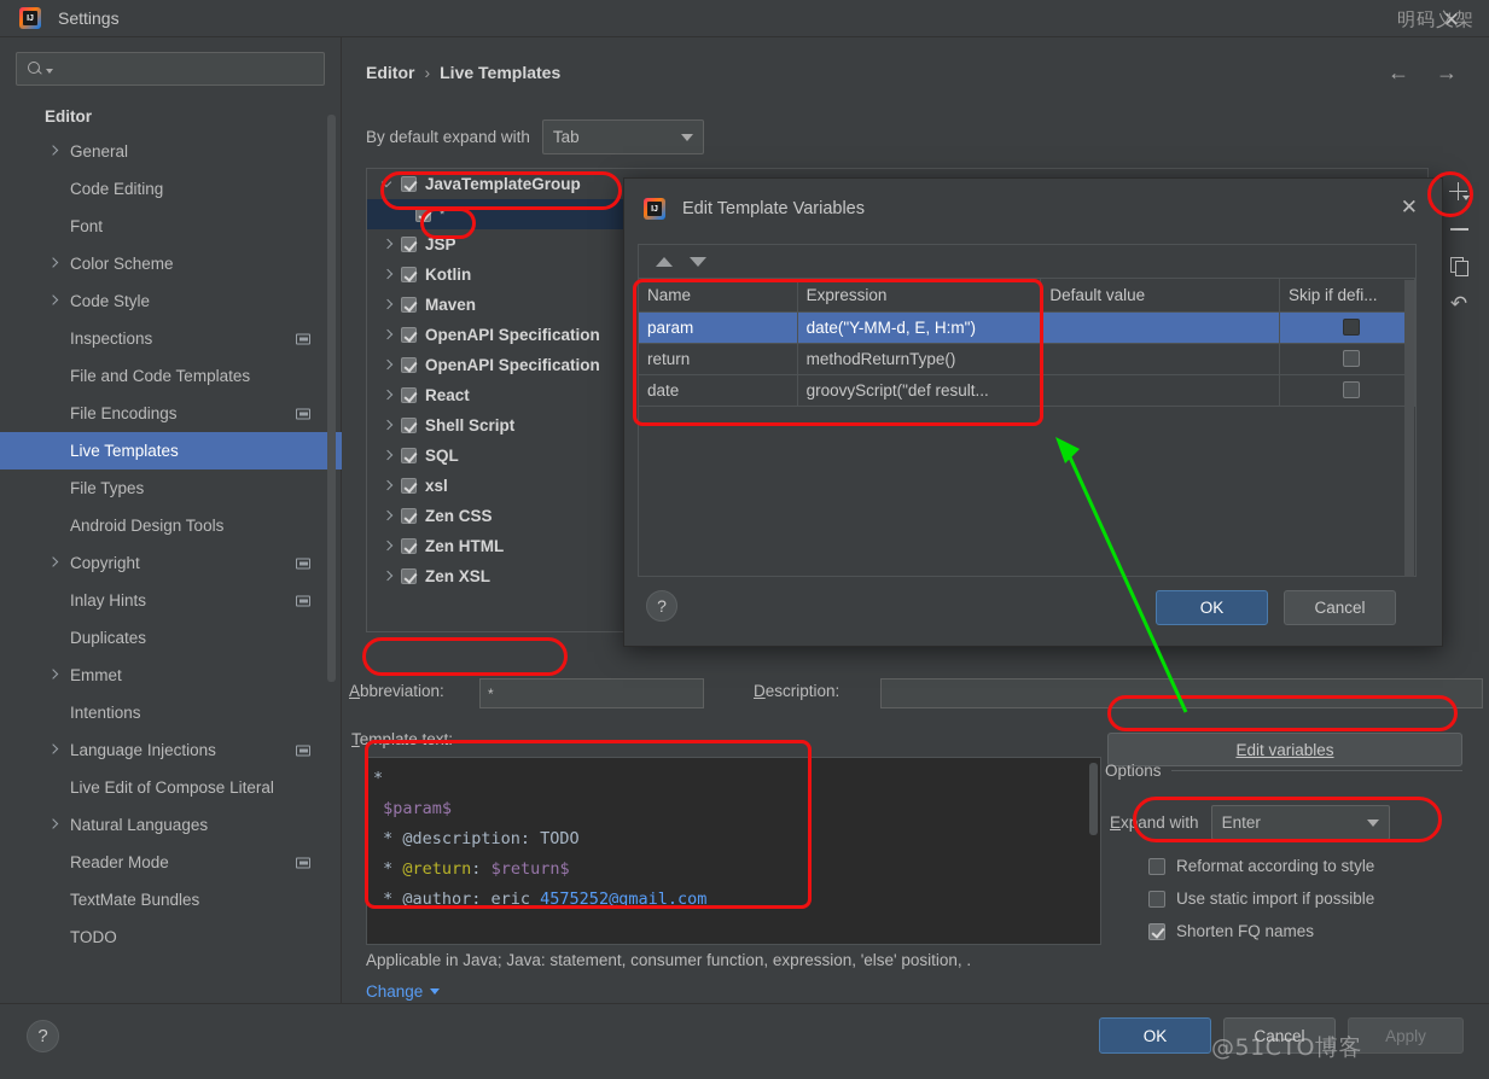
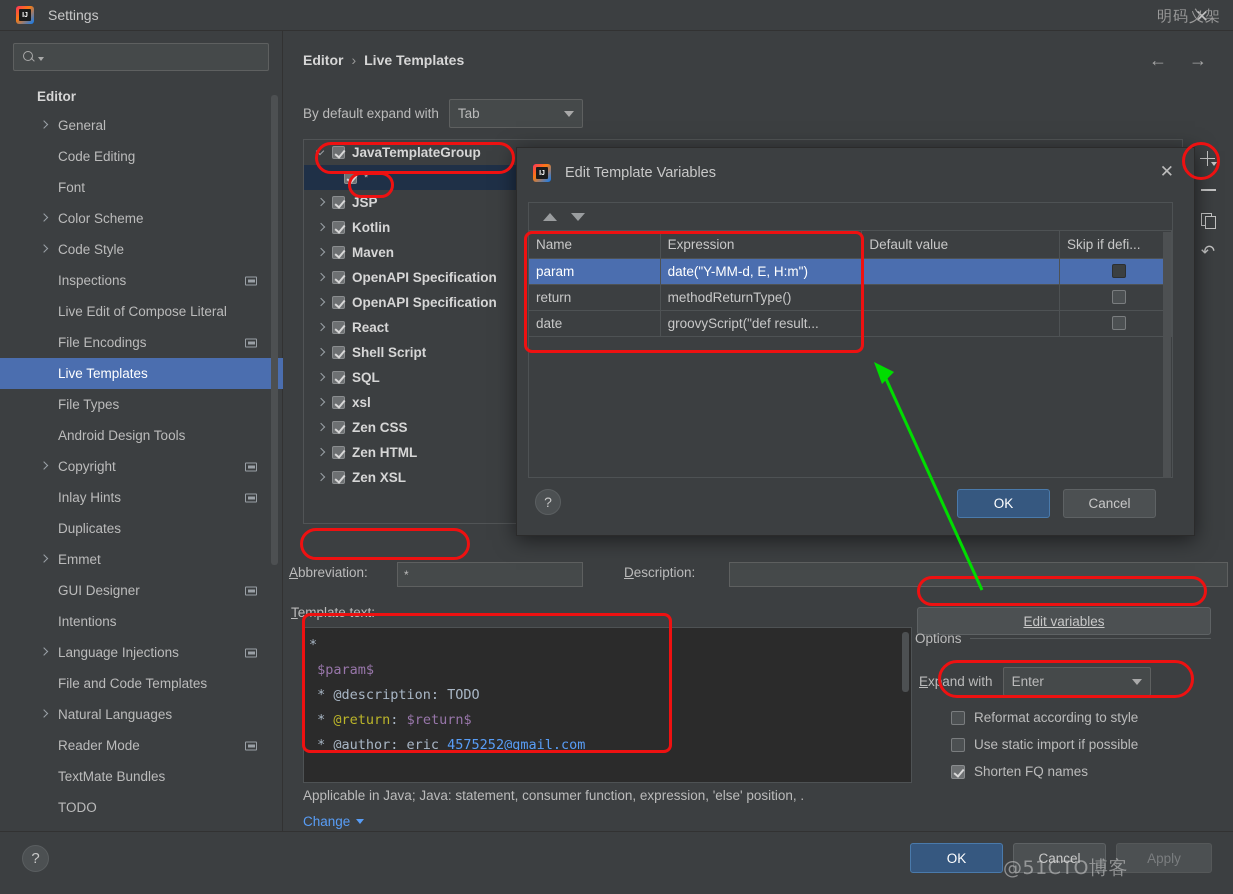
  Settings
  ✕
  明码义架
  Editor
  General
  Code Editing
  Font
  Color Scheme
  Code Style
  Inspections
- File and Code Templates
+ Live Edit of Compose Literal
  File Encodings
  Live Templates
  File Types
  Android Design Tools
  Copyright
  Inlay Hints
  Duplicates
  Emmet
+ GUI Designer
  Intentions
  Language Injections
- Live Edit of Compose Literal
+ File and Code Templates
  Natural Languages
  Reader Mode
  TextMate Bundles
  TODO
  Editor
  ›
  Live Templates
  ←
  →
  By default expand with
  Tab
  JavaTemplateGroup
  *
  JSP
  Kotlin
  Maven
  OpenAPI Specification
  OpenAPI Specification
  React
  Shell Script
  SQL
  xsl
  Zen CSS
  Zen HTML
  Zen XSL
  ↶
  Abbreviation:
  *
  Description:
  Template text:
  *
  $param$
  * @description: TODO
  * @return: $return$
  * @author: eric 4575252@gmail.com
  Applicable in Java; Java: statement, consumer function, expression, 'else' position, .
  Change
  Edit variables
  Options
  Expand with
  Enter
  Reformat according to style
  Use static import if possible
  Shorten FQ names
  ?
  OK
  Cancel
  Apply
  @51CTO博客
  Edit Template Variables
  ✕
  Name	Expression	Default value	Skip if defi...
  param	date("Y-MM-d, E, H:m")
  return	methodReturnType()
  date	groovyScript("def result...
  ?
  OK
  Cancel
